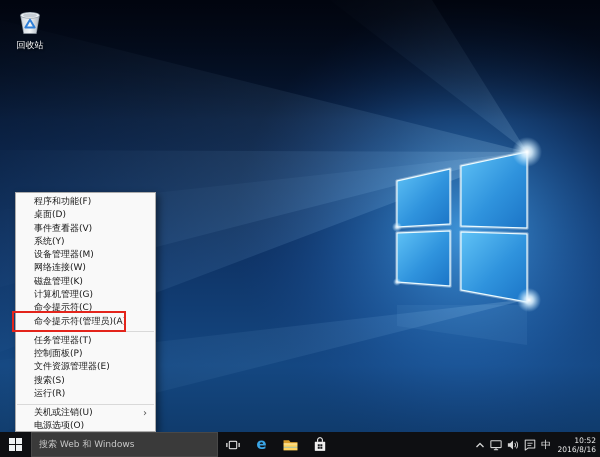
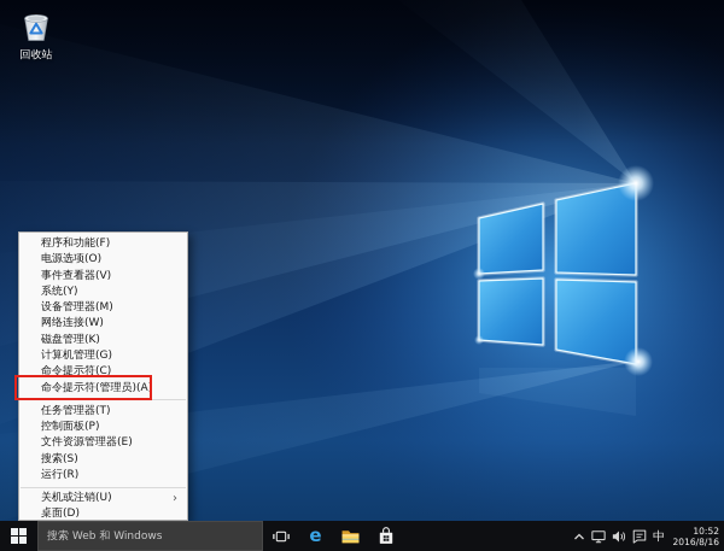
  回收站
  程序和功能(F)
- 桌面(D)
+ 电源选项(O)
  事件查看器(V)
  系统(Y)
  设备管理器(M)
  网络连接(W)
  磁盘管理(K)
  计算机管理(G)
  命令提示符(C)
  命令提示符(管理员)(A)
  任务管理器(T)
  控制面板(P)
  文件资源管理器(E)
  搜索(S)
  运行(R)
  关机或注销(U)
  ›
- 电源选项(O)
+ 桌面(D)
  搜索 Web 和 Windows
  e
  中
  10:52
  2016/8/16
